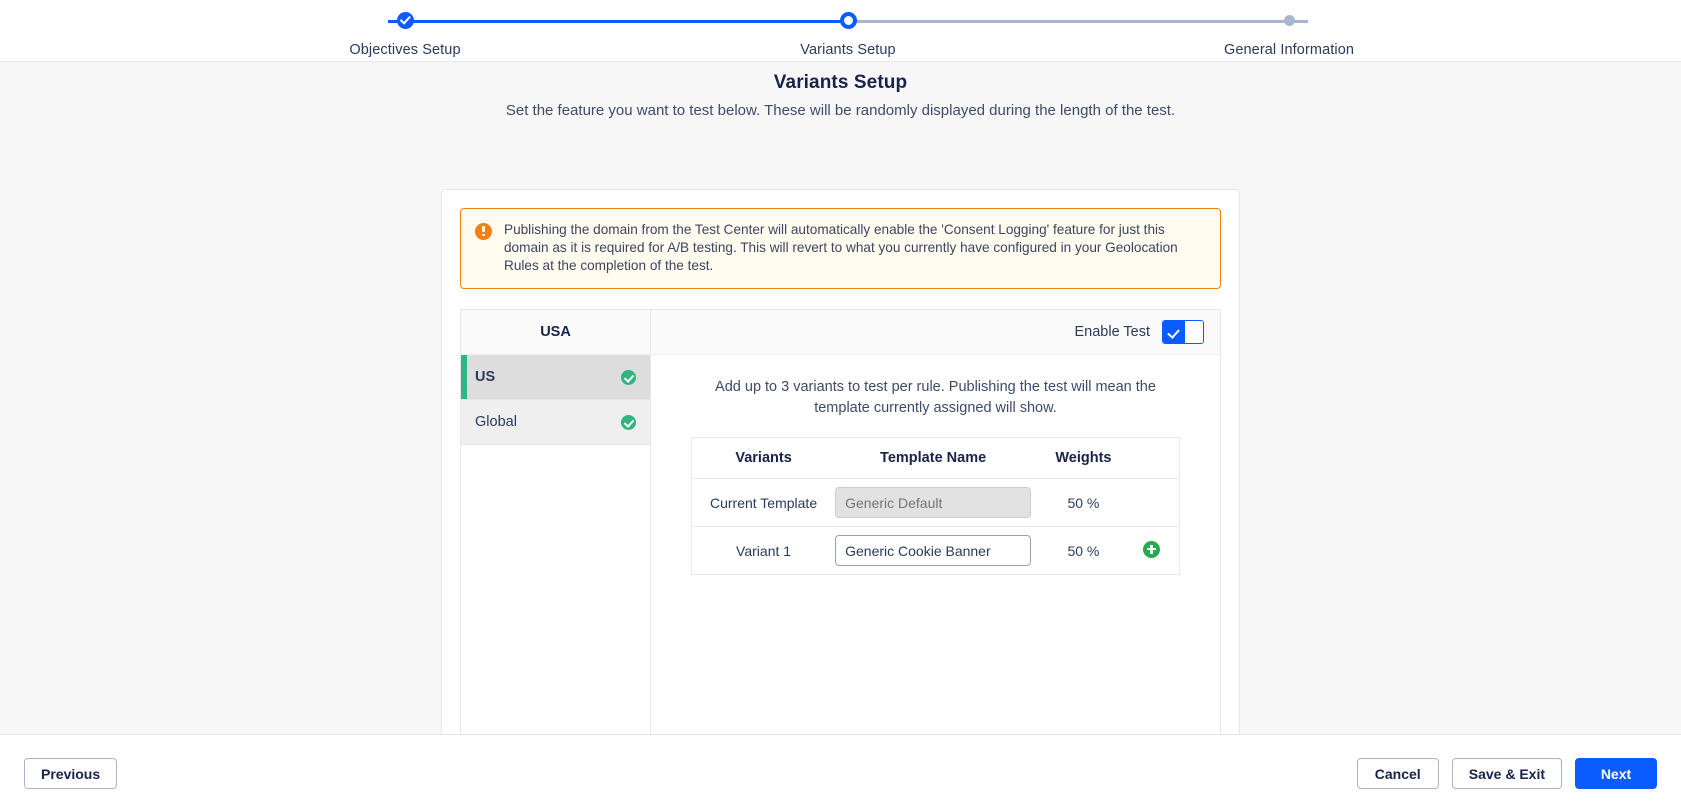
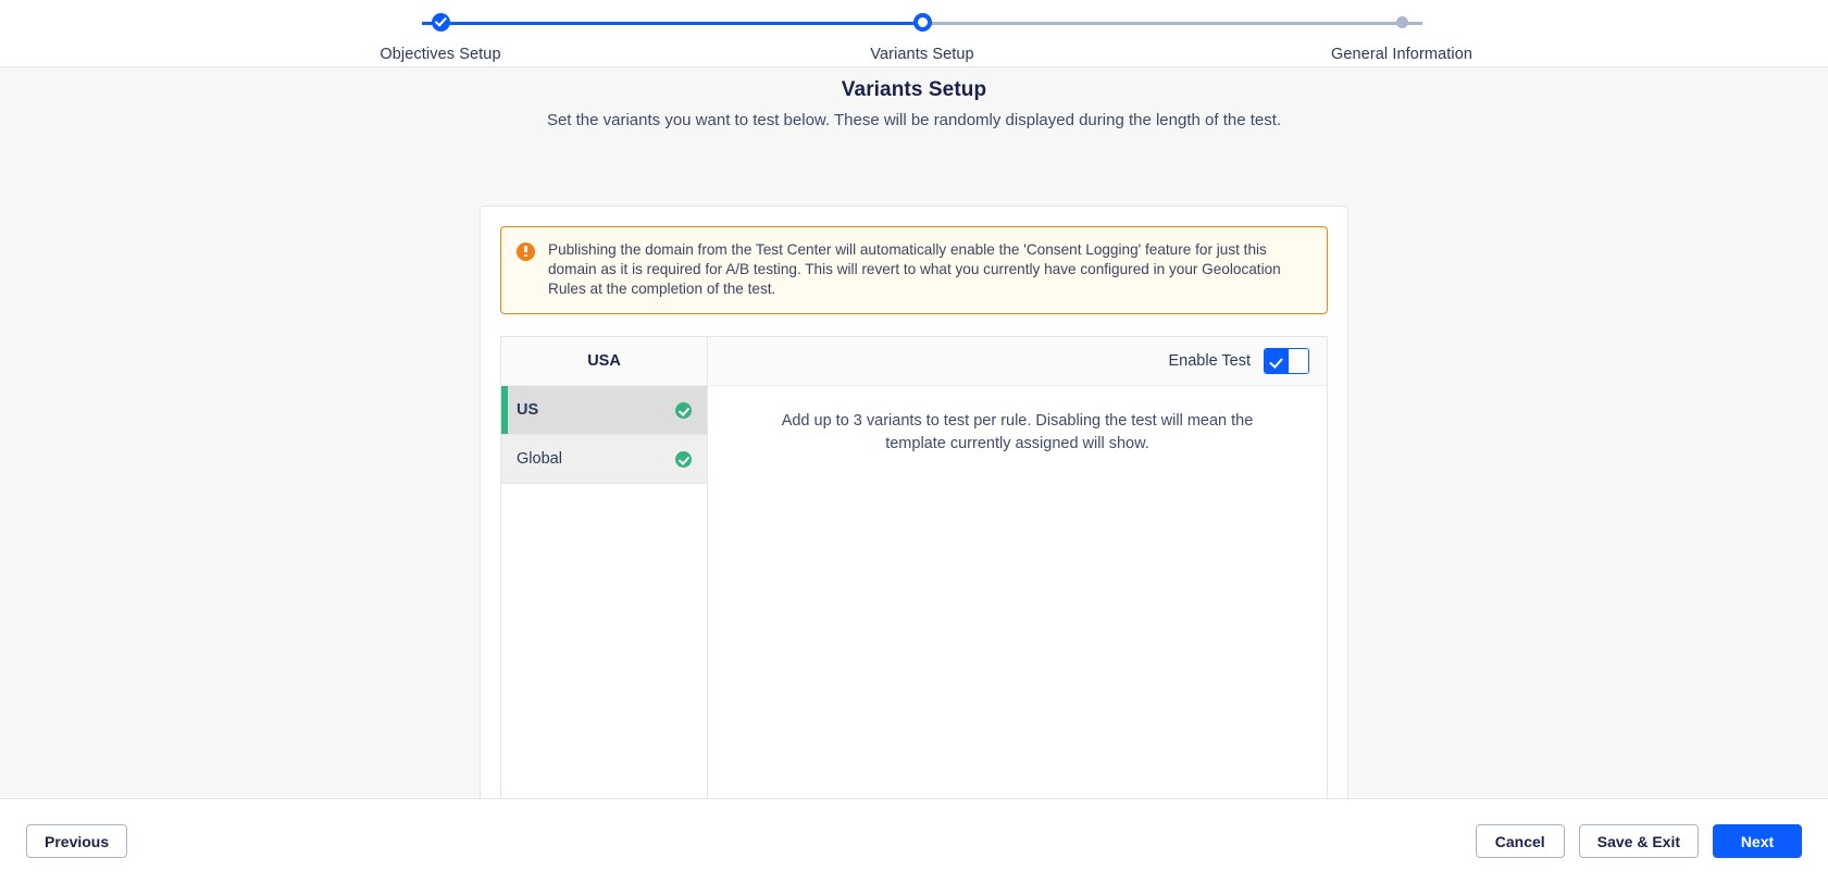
  Objectives Setup
  Variants Setup
  General Information
  Variants Setup
- Set the feature you want to test below. These will be randomly displayed during the length of the test.
+ Set the variants you want to test below. These will be randomly displayed during the length of the test.
  Publishing the domain from the Test Center will automatically enable the 'Consent Logging' feature for just this domain as it is required for A/B testing. This will revert to what you currently have configured in your Geolocation Rules at the completion of the test.
  USA
  US
  Global
  Enable Test
- Add up to 3 variants to test per rule. Publishing the test will mean the template currently assigned will show.
+ Add up to 3 variants to test per rule. Disabling the test will mean the template currently assigned will show.
- Variants	Template Name	Weights
- Current Template	Generic Default	50 %
- Variant 1	Generic Cookie Banner	50 %
  Previous
  Cancel
  Save & Exit
  Next
